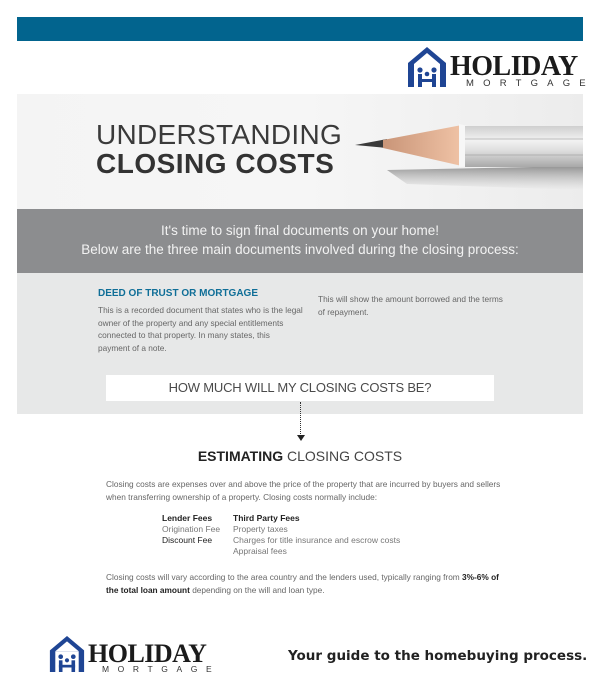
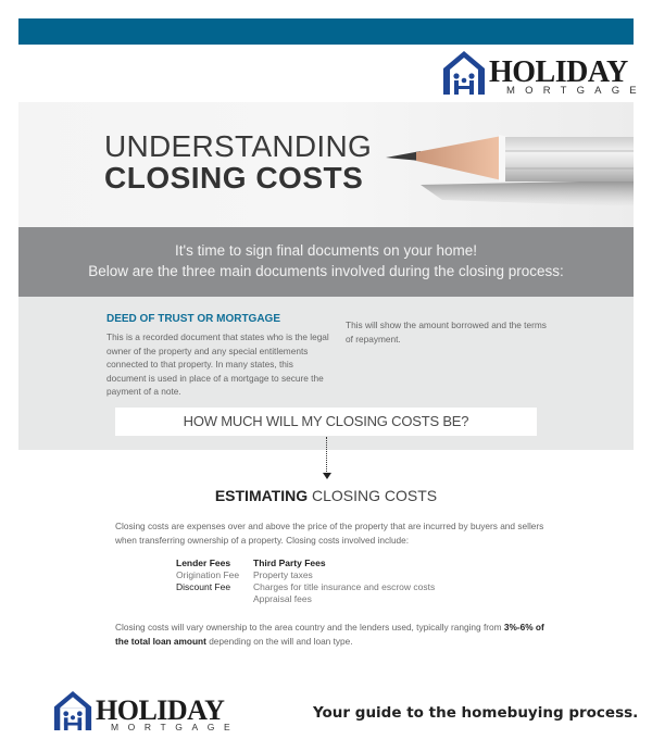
  HOLIDAY
  MORTGAGE
  UNDERSTANDING
  CLOSING COSTS
  It's time to sign final documents on your home!
  Below are the three main documents involved during the closing process:
  DEED OF TRUST OR MORTGAGE
  This is a recorded document that states who is the legal
  owner of the property and any special entitlements
  connected to that property. In many states, this
+ document is used in place of a mortgage to secure the
  payment of a note.
  This will show the amount borrowed and the terms
  of repayment.
  HOW MUCH WILL MY CLOSING COSTS BE?
  ESTIMATING CLOSING COSTS
  Closing costs are expenses over and above the price of the property that are incurred by buyers and sellers
- when transferring ownership of a property. Closing costs normally include:
+ when transferring ownership of a property. Closing costs involved include:
  Lender Fees
  Origination Fee
  Discount Fee
  Third Party Fees
  Property taxes
  Charges for title insurance and escrow costs
  Appraisal fees
- Closing costs will vary according to the area country and the lenders used, typically ranging from 3%-6% of
+ Closing costs will vary ownership to the area country and the lenders used, typically ranging from 3%-6% of
  the total loan amount depending on the will and loan type.
  HOLIDAY
  MORTGAGE
  Your guide to the homebuying process.
